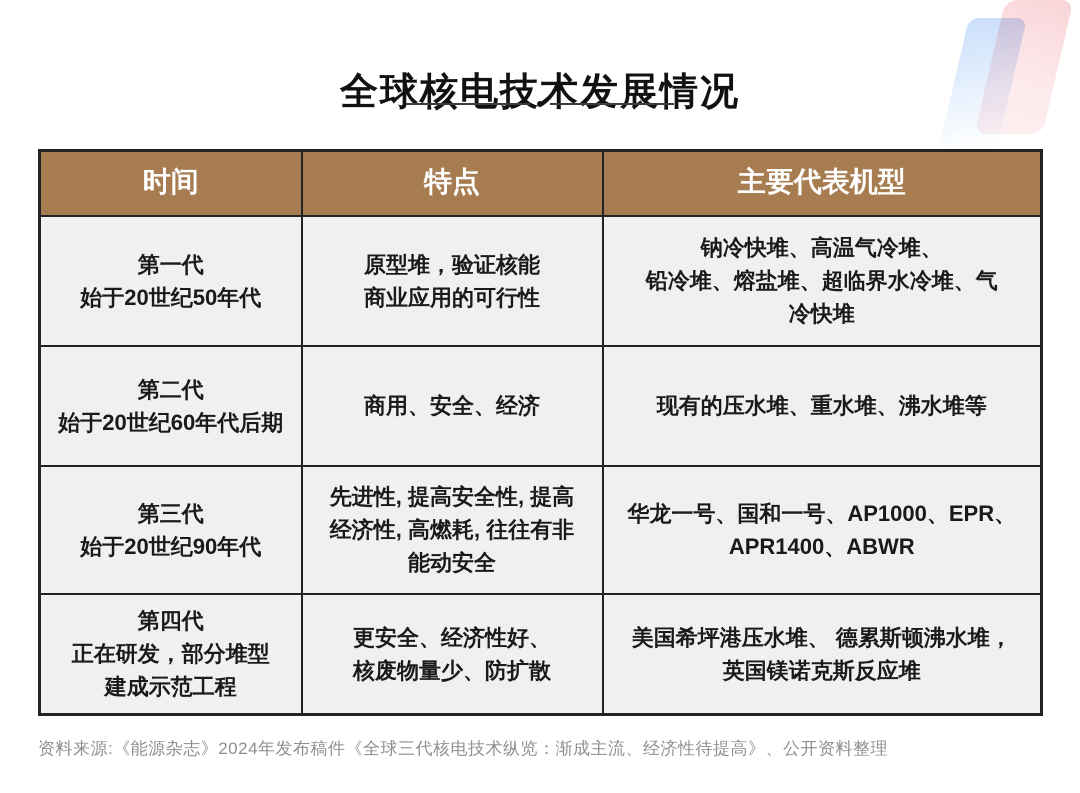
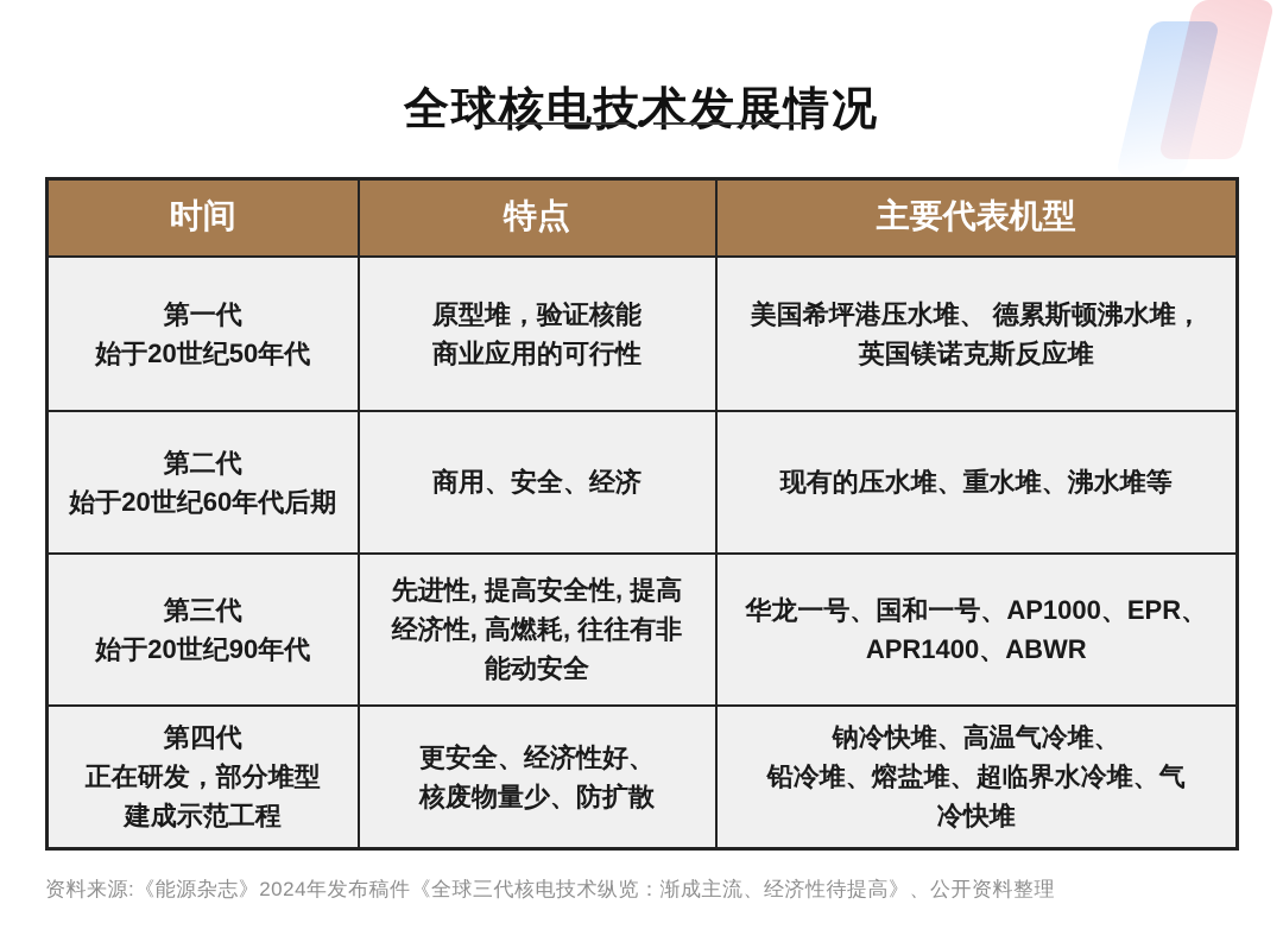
  全球核电技术发展情况
  时间	特点	主要代表机型
- 第一代 始于20世纪50年代	原型堆，验证核能 商业应用的可行性	钠冷快堆、高温气冷堆、 铅冷堆、熔盐堆、超临界水冷堆、气 冷快堆
+ 第一代 始于20世纪50年代	原型堆，验证核能 商业应用的可行性	美国希坪港压水堆、 德累斯顿沸水堆， 英国镁诺克斯反应堆
  第二代 始于20世纪60年代后期	商用、安全、经济	现有的压水堆、重水堆、沸水堆等
  第三代 始于20世纪90年代	先进性, 提高安全性, 提高 经济性, 高燃耗, 往往有非 能动安全	华龙一号、国和一号、AP1000、EPR、 APR1400、ABWR
- 第四代 正在研发，部分堆型 建成示范工程	更安全、经济性好、 核废物量少、防扩散	美国希坪港压水堆、 德累斯顿沸水堆， 英国镁诺克斯反应堆
+ 第四代 正在研发，部分堆型 建成示范工程	更安全、经济性好、 核废物量少、防扩散	钠冷快堆、高温气冷堆、 铅冷堆、熔盐堆、超临界水冷堆、气 冷快堆
  资料来源:《能源杂志》2024年发布稿件《全球三代核电技术纵览：渐成主流、经济性待提高》、公开资料整理
